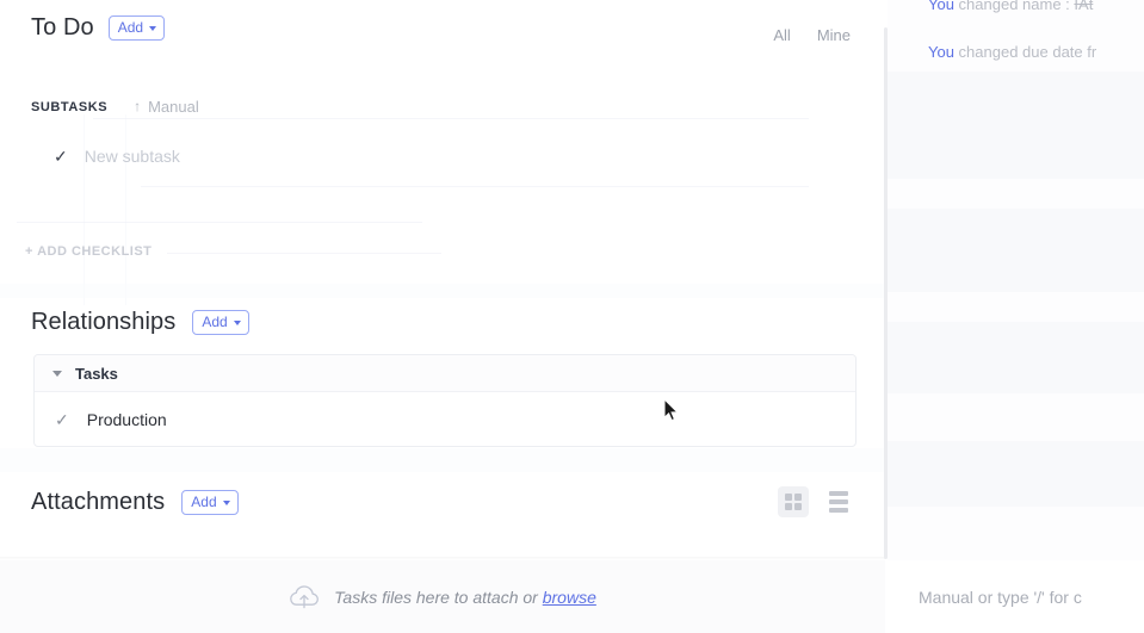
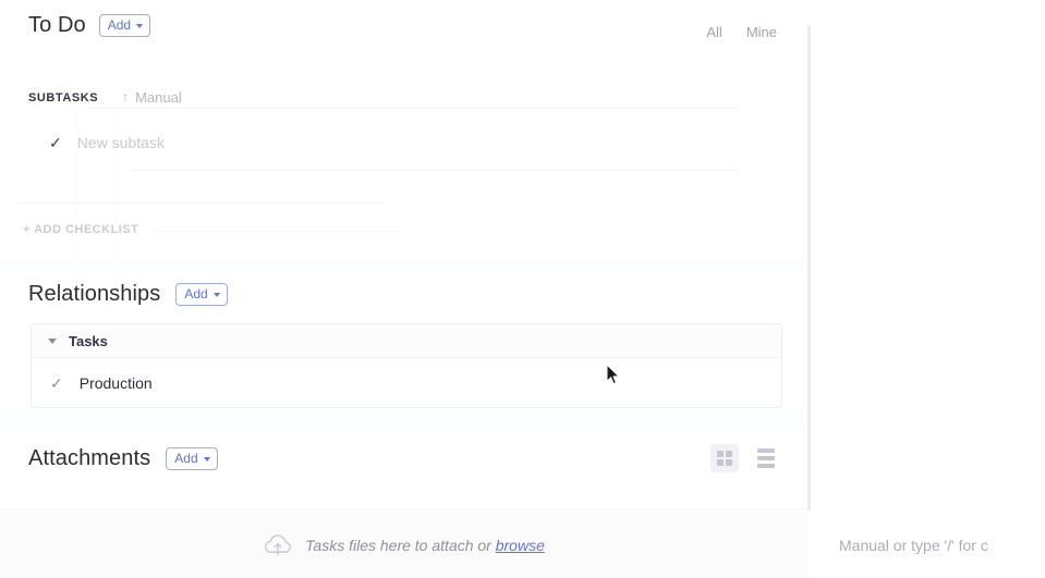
  To Do
  Add
  All
  Mine
  SUBTASKS
  ↑
  Manual
  ✓
  New subtask
  + ADD CHECKLIST
  Relationships
  Add
  Tasks
  ✓
  Production
  Attachments
  Add
- You changed name : IAt
- You changed due date fr
  Tasks files here to attach or browse
  Manual or type '/' for c
